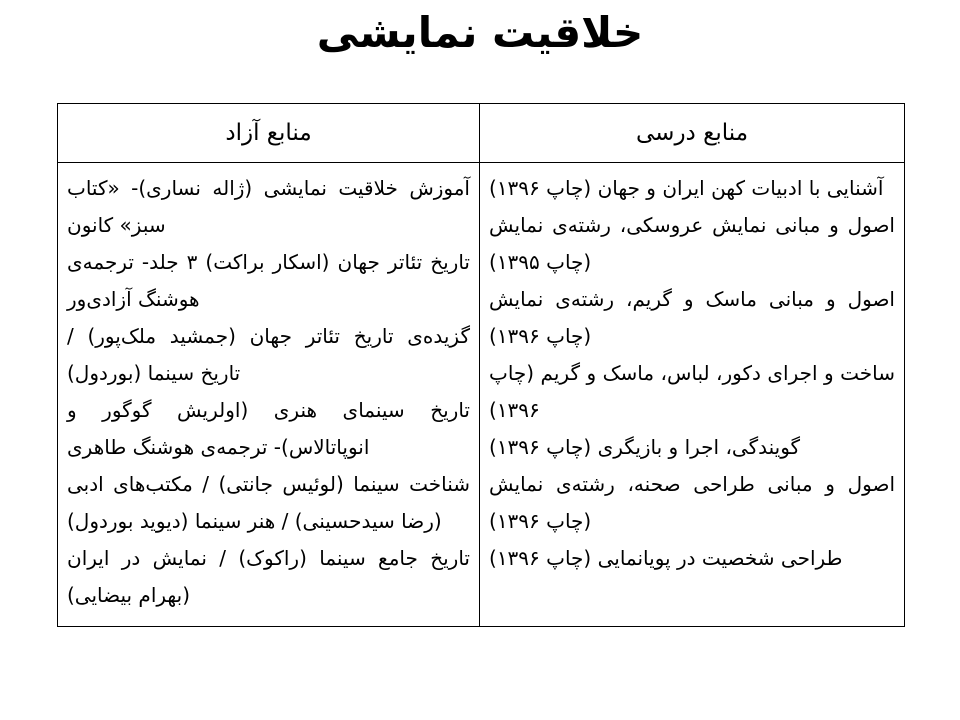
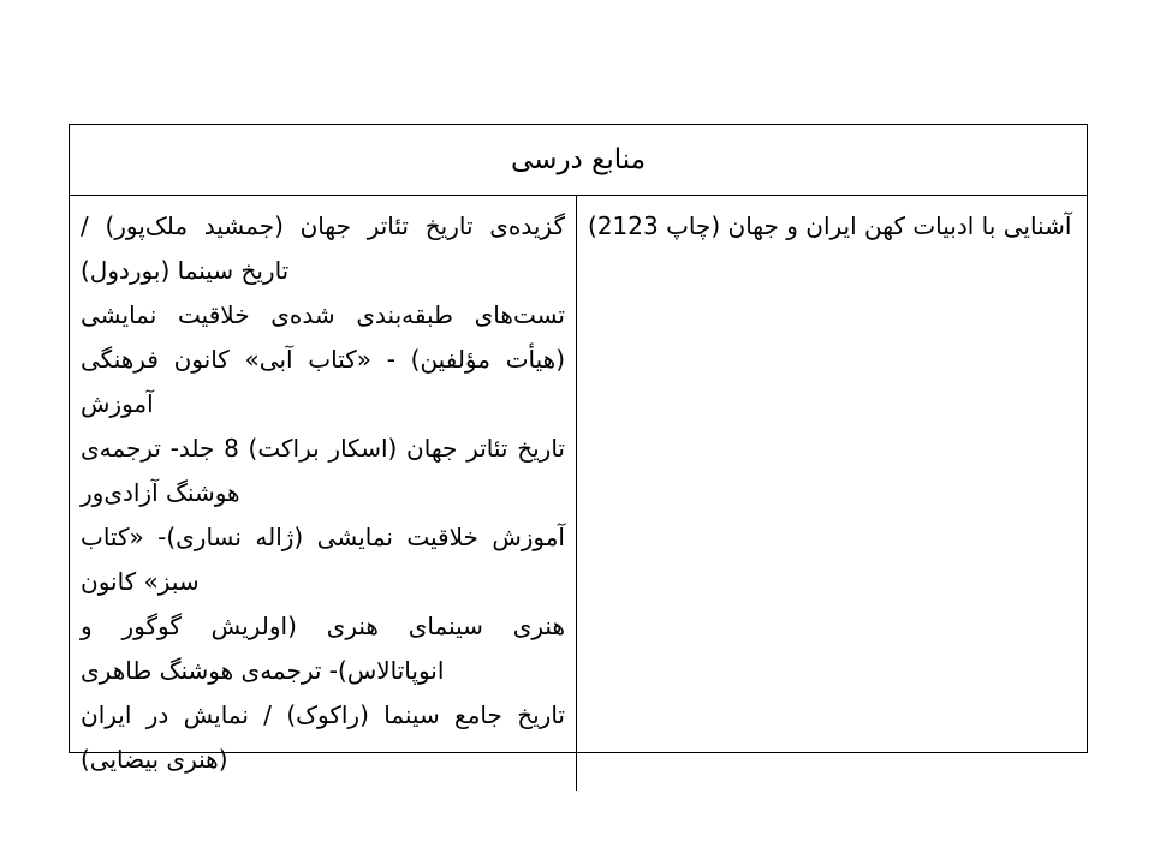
- خلاقیت نمایشی
- منابع آزاد
  منابع درسی
- آموزش خلاقیت نمایشی (ژاله نساری)- «کتاب سبز» کانون
+ گزیده‌ی تاریخ تئاتر جهان (جمشید ملک‌پور) / تاریخ سینما (بوردول)
+ تست‌های طبقه‌بندی شده‌ی خلاقیت نمایشی (هیأت مؤلفین) - «کتاب آبی» کانون فرهنگی آموزش
- تاریخ تئاتر جهان (اسکار براکت) ۳ جلد- ترجمه‌ی هوشنگ آزادی‌ور
+ تاریخ تئاتر جهان (اسکار براکت) 8 جلد- ترجمه‌ی هوشنگ آزادی‌ور
- گزیده‌ی تاریخ تئاتر جهان (جمشید ملک‌پور) / تاریخ سینما (بوردول)
+ آموزش خلاقیت نمایشی (ژاله نساری)- «کتاب سبز» کانون
- تاریخ سینمای هنری (اولریش گوگور و انوپاتالاس)- ترجمه‌ی هوشنگ طاهری
+ هنری سینمای هنری (اولریش گوگور و انوپاتالاس)- ترجمه‌ی هوشنگ طاهری
- شناخت سینما (لوئیس جانتی) / مکتب‌های ادبی (رضا سیدحسینی) / هنر سینما (دیوید بوردول)
- تاریخ جامع سینما (راکوک) / نمایش در ایران (بهرام بیضایی)
+ تاریخ جامع سینما (راکوک) / نمایش در ایران (هنری بیضایی)
- آشنایی با ادبیات کهن ایران و جهان (چاپ ۱۳۹۶)
+ آشنایی با ادبیات کهن ایران و جهان (چاپ 2123)
- اصول و مبانی نمایش عروسکی، رشته‌ی نمایش (چاپ ۱۳۹۵)
- اصول و مبانی ماسک و گریم، رشته‌ی نمایش (چاپ ۱۳۹۶)
- ساخت و اجرای دکور، لباس، ماسک و گریم (چاپ ۱۳۹۶)
- گویندگی، اجرا و بازیگری (چاپ ۱۳۹۶)
- اصول و مبانی طراحی صحنه، رشته‌ی نمایش (چاپ ۱۳۹۶)
- طراحی شخصیت در پویانمایی (چاپ ۱۳۹۶)
